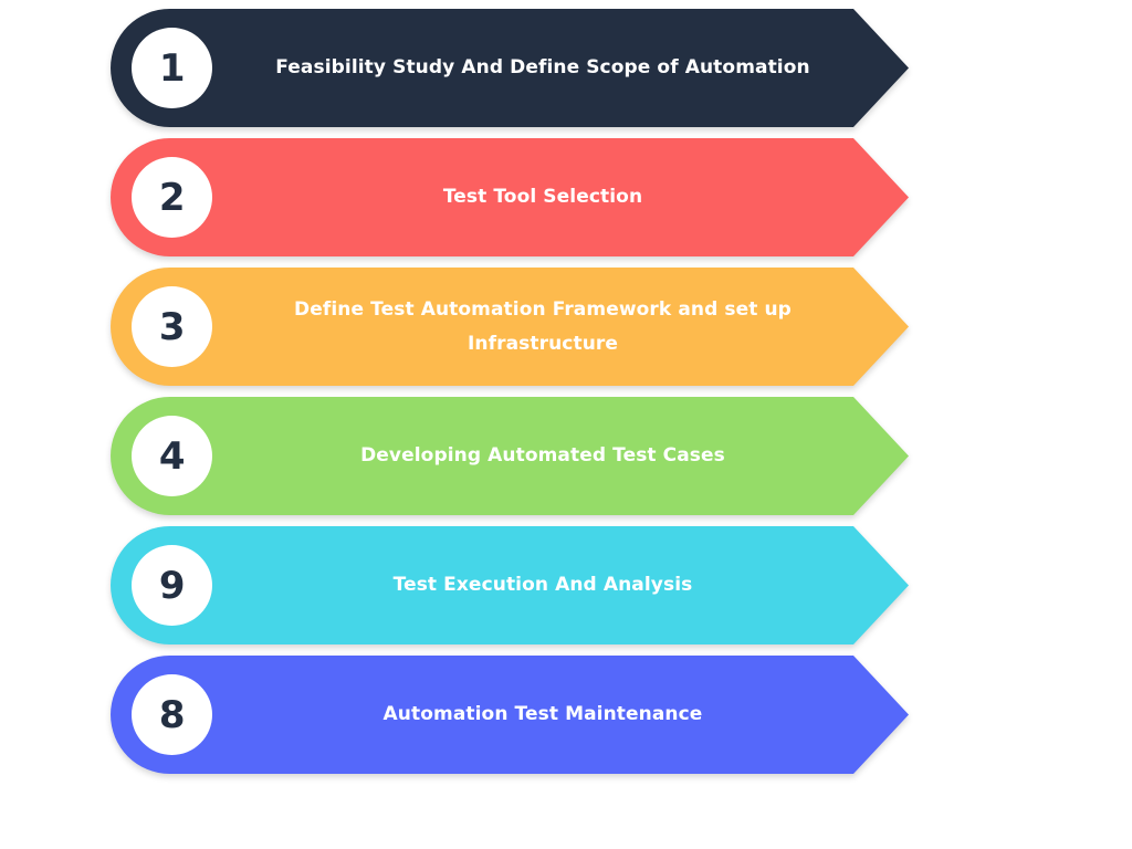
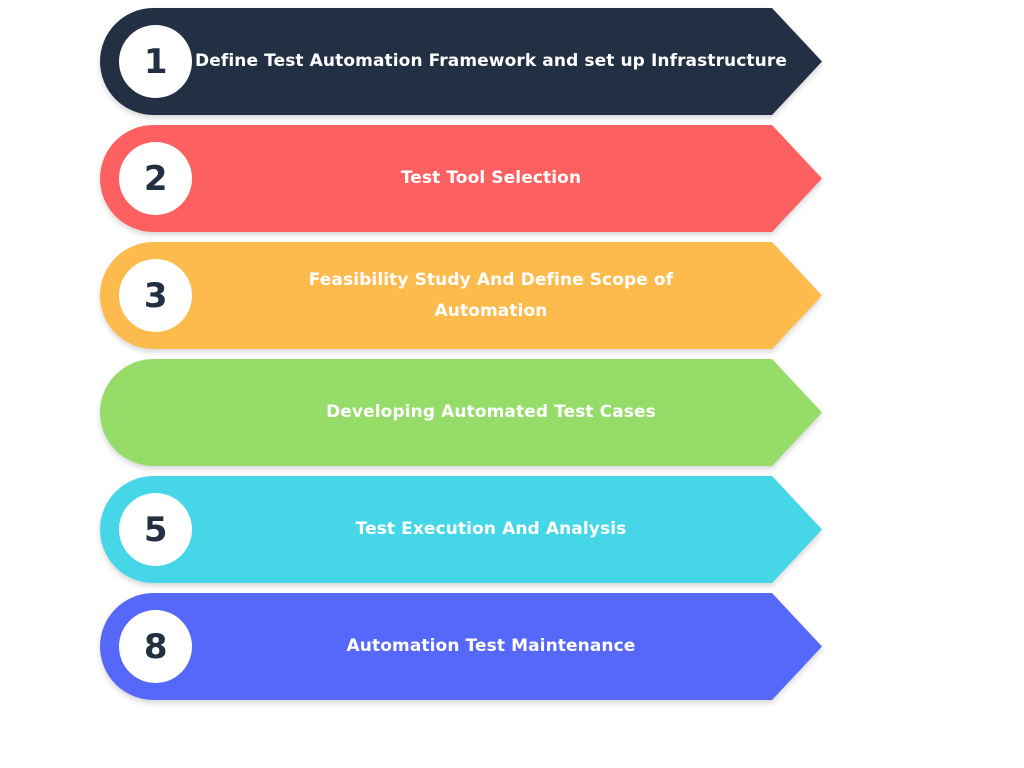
  1
- Feasibility Study And Define Scope of Automation
+ Define Test Automation Framework and set up Infrastructure
  2
  Test Tool Selection
  3
- Define Test Automation Framework and set up Infrastructure
+ Feasibility Study And Define Scope of Automation
- 4
  Developing Automated Test Cases
- 9
+ 5
  Test Execution And Analysis
  8
  Automation Test Maintenance
